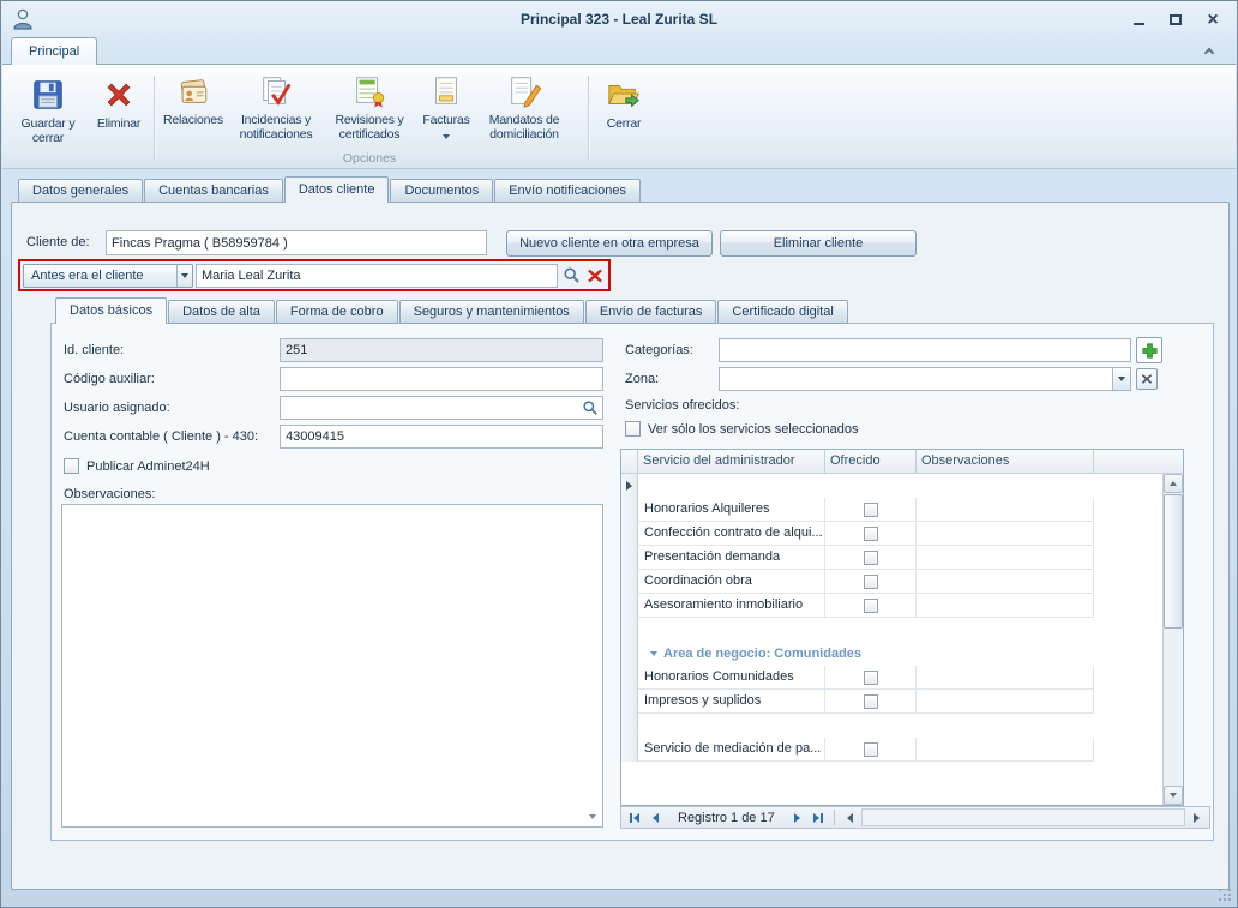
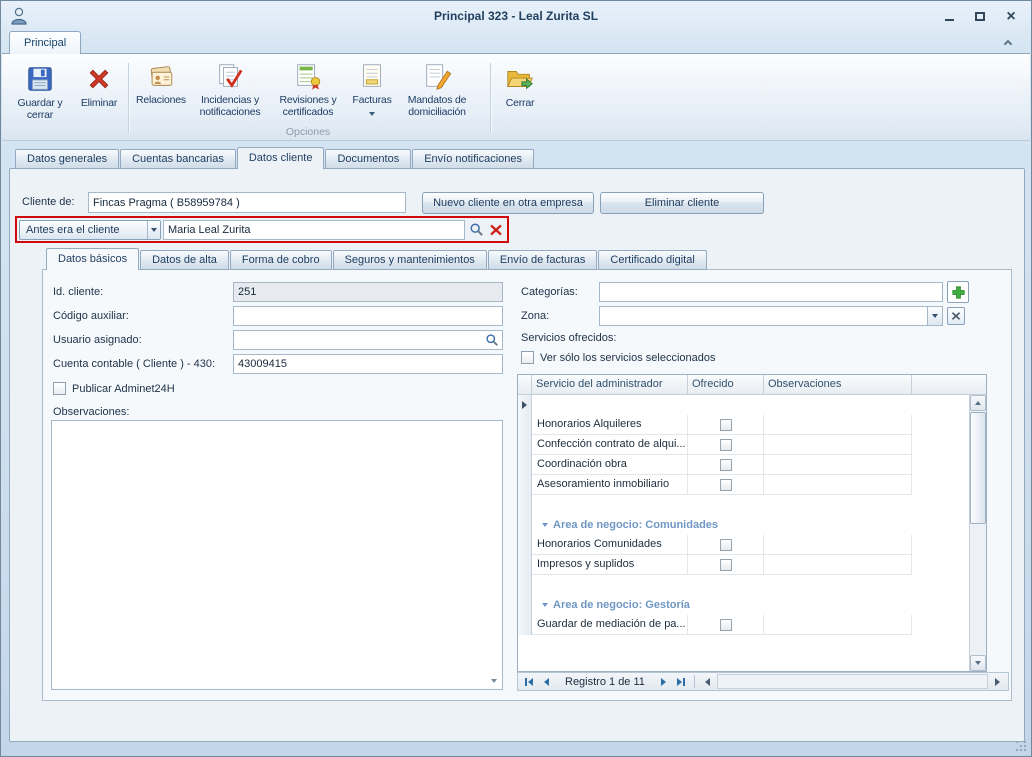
  Principal 323 - Leal Zurita SL
  ×
  Principal
  Guardar y cerrar
  Eliminar
  Relaciones
  Incidencias y notificaciones
  Revisiones y certificados
  Facturas
  Mandatos de domiciliación
  Opciones
  Cerrar
  Datos generales
  Cuentas bancarias
  Datos cliente
  Documentos
  Envío notificaciones
  Cliente de:
  Fincas Pragma ( B58959784 )
  Nuevo cliente en otra empresa
  Eliminar cliente
  Antes era el cliente
  Maria Leal Zurita
  Datos básicos
  Datos de alta
  Forma de cobro
  Seguros y mantenimientos
  Envío de facturas
  Certificado digital
  Id. cliente:
  251
  Código auxiliar:
  Usuario asignado:
  Cuenta contable ( Cliente ) - 430:
  43009415
  Publicar Adminet24H
  Observaciones:
  Categorías:
  Zona:
  Servicios ofrecidos:
  Ver sólo los servicios seleccionados
  Servicio del administrador
  Ofrecido
  Observaciones
  Honorarios Alquileres
  Confección contrato de alqui...
- Presentación demanda
  Coordinación obra
  Asesoramiento inmobiliario
  Area de negocio: Comunidades
  Honorarios Comunidades
  Impresos y suplidos
+ Area de negocio: Gestoría
- Servicio de mediación de pa...
+ Guardar de mediación de pa...
- Registro 1 de 17
+ Registro 1 de 11
